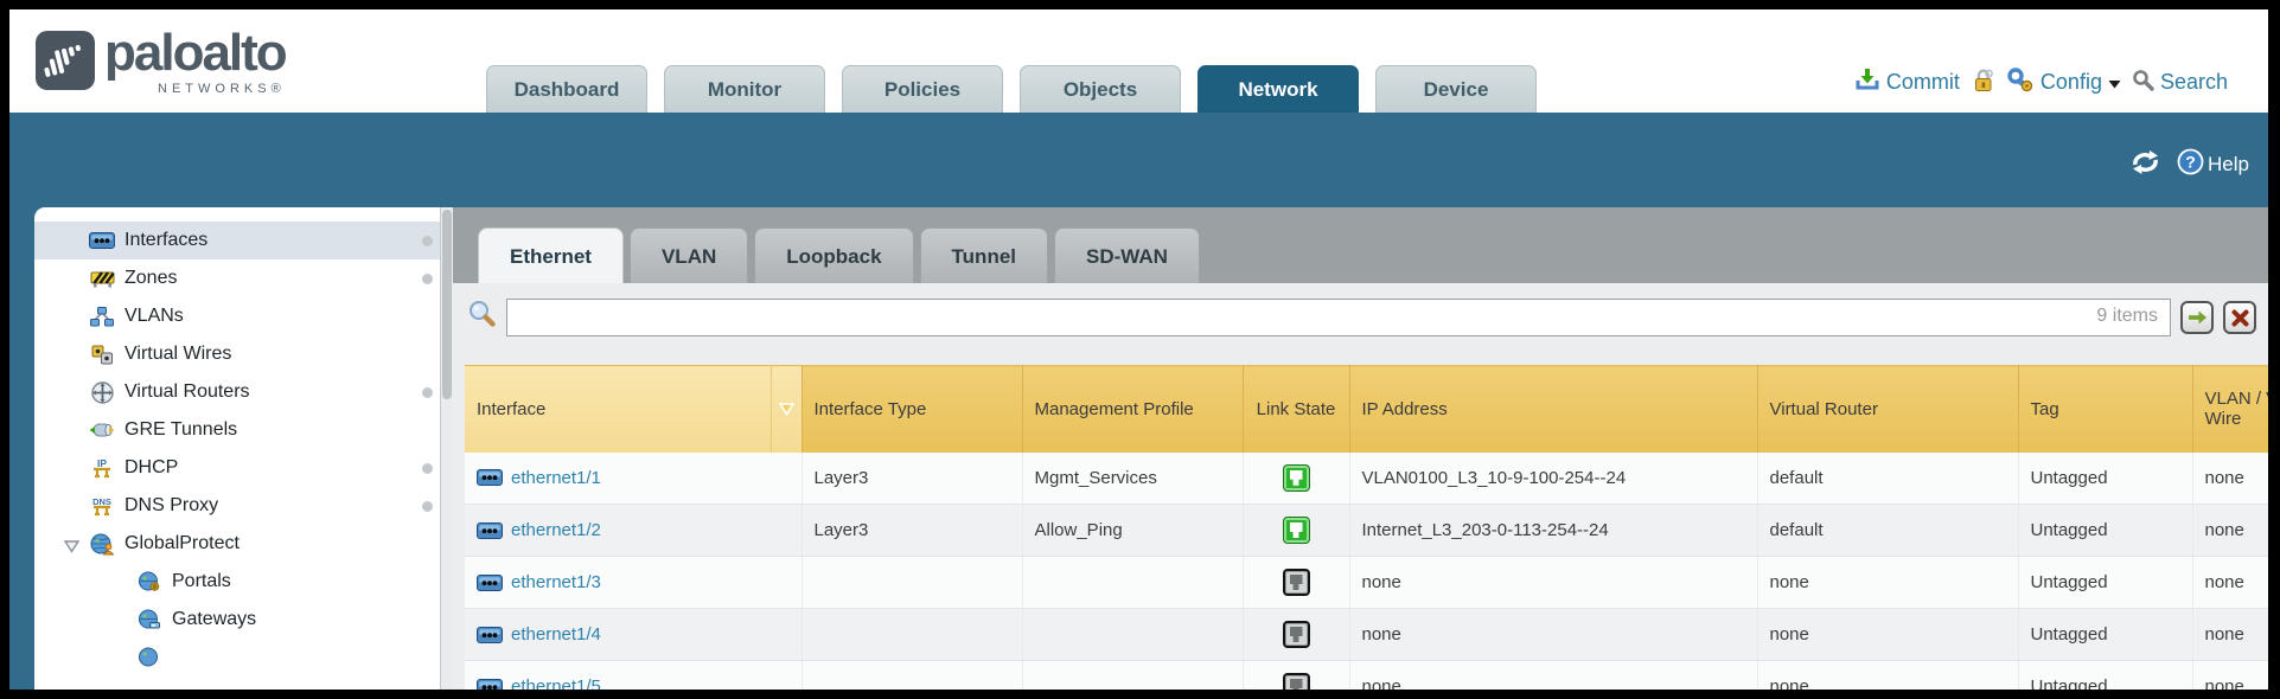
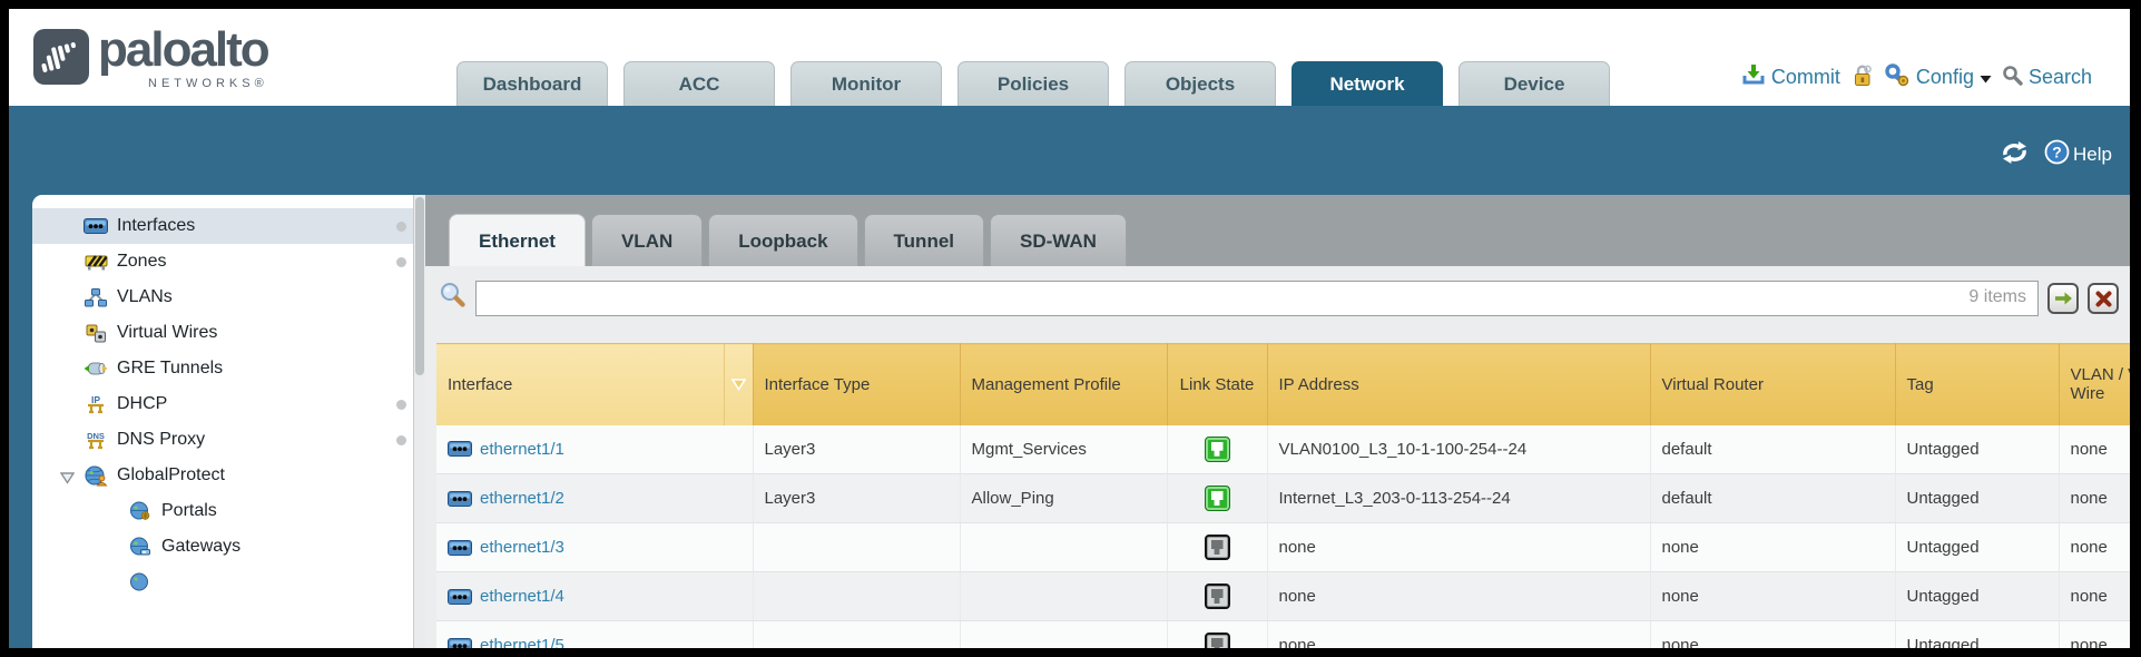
  paloalto
  NETWORKS®
  Dashboard
+ ACC
  Monitor
  Policies
  Objects
  Network
  Device
  Commit
  Config
  Search
  ?
  Help
  Interfaces
  Zones
  VLANs
  Virtual Wires
- Virtual Routers
  GRE Tunnels
  IP
  DHCP
  DNS
  DNS Proxy
  GlobalProtect
  Portals
  Gateways
  Ethernet
  VLAN
  Loopback
  Tunnel
  SD-WAN
  9 items
  Interface	Interface Type	Management Profile	Link State	IP Address	Virtual Router	Tag	VLAN / Wire
- ethernet1/1	Layer3	Mgmt_Services		VLAN0100_L3_10-9-100-254--24	default	Untagged	none
+ ethernet1/1	Layer3	Mgmt_Services		VLAN0100_L3_10-1-100-254--24	default	Untagged	none
  ethernet1/2	Layer3	Allow_Ping		Internet_L3_203-0-113-254--24	default	Untagged	none
  ethernet1/3				none	none	Untagged	none
  ethernet1/4				none	none	Untagged	none
  ethernet1/5				none	none	Untagged	none
